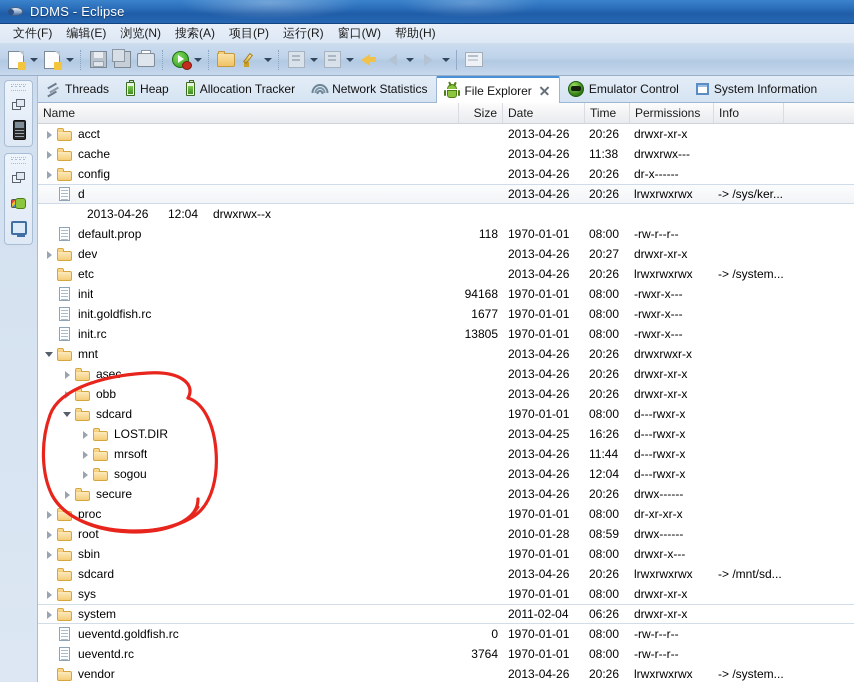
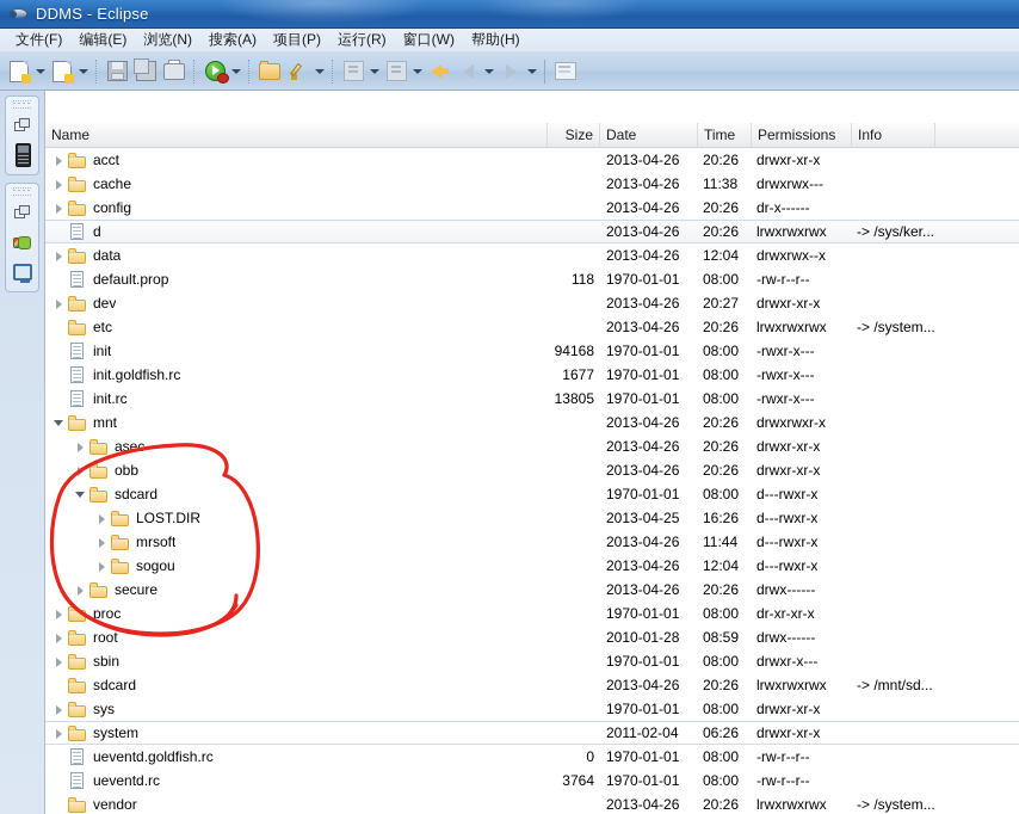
  DDMS - Eclipse
  文件(F)
  编辑(E)
  浏览(N)
  搜索(A)
  项目(P)
  运行(R)
  窗口(W)
  帮助(H)
- Threads
- Heap
- Allocation Tracker
- Network Statistics
- File Explorer
- Emulator Control
- System Information
  Name
  Size
  Date
  Time
  Permissions
  Info
  acct
  2013-04-26
  20:26
  drwxr-xr-x
  cache
  2013-04-26
  11:38
  drwxrwx---
  config
  2013-04-26
  20:26
  dr-x------
  d
  2013-04-26
  20:26
  lrwxrwxrwx
  -> /sys/ker...
+ data
  2013-04-26
  12:04
  drwxrwx--x
  default.prop
  118
  1970-01-01
  08:00
  -rw-r--r--
  dev
  2013-04-26
  20:27
  drwxr-xr-x
  etc
  2013-04-26
  20:26
  lrwxrwxrwx
  -> /system...
  init
  94168
  1970-01-01
  08:00
  -rwxr-x---
  init.goldfish.rc
  1677
  1970-01-01
  08:00
  -rwxr-x---
  init.rc
  13805
  1970-01-01
  08:00
  -rwxr-x---
  mnt
  2013-04-26
  20:26
  drwxrwxr-x
  asec
  2013-04-26
  20:26
  drwxr-xr-x
  obb
  2013-04-26
  20:26
  drwxr-xr-x
  sdcard
  1970-01-01
  08:00
  d---rwxr-x
  LOST.DIR
  2013-04-25
  16:26
  d---rwxr-x
  mrsoft
  2013-04-26
  11:44
  d---rwxr-x
  sogou
  2013-04-26
  12:04
  d---rwxr-x
  secure
  2013-04-26
  20:26
  drwx------
  proc
  1970-01-01
  08:00
  dr-xr-xr-x
  root
  2010-01-28
  08:59
  drwx------
  sbin
  1970-01-01
  08:00
  drwxr-x---
  sdcard
  2013-04-26
  20:26
  lrwxrwxrwx
  -> /mnt/sd...
  sys
  1970-01-01
  08:00
  drwxr-xr-x
  system
  2011-02-04
  06:26
  drwxr-xr-x
  ueventd.goldfish.rc
  0
  1970-01-01
  08:00
  -rw-r--r--
  ueventd.rc
  3764
  1970-01-01
  08:00
  -rw-r--r--
  vendor
  2013-04-26
  20:26
  lrwxrwxrwx
  -> /system...
